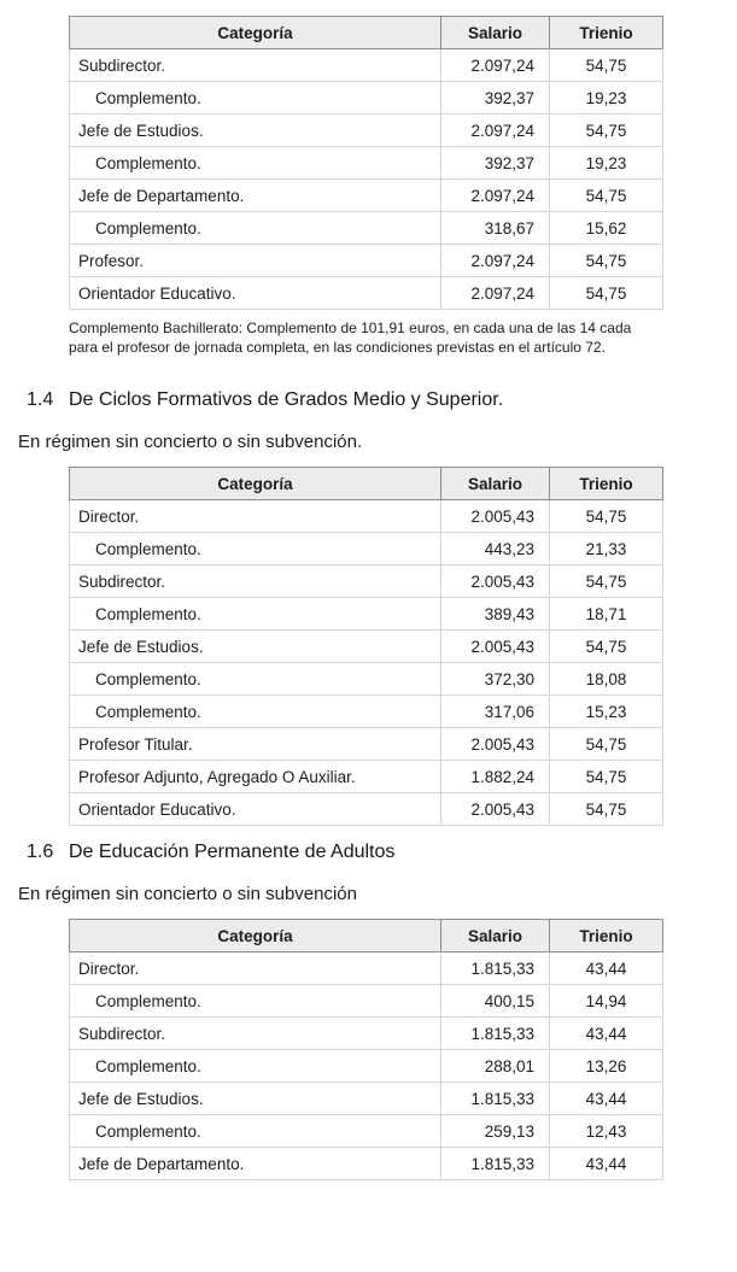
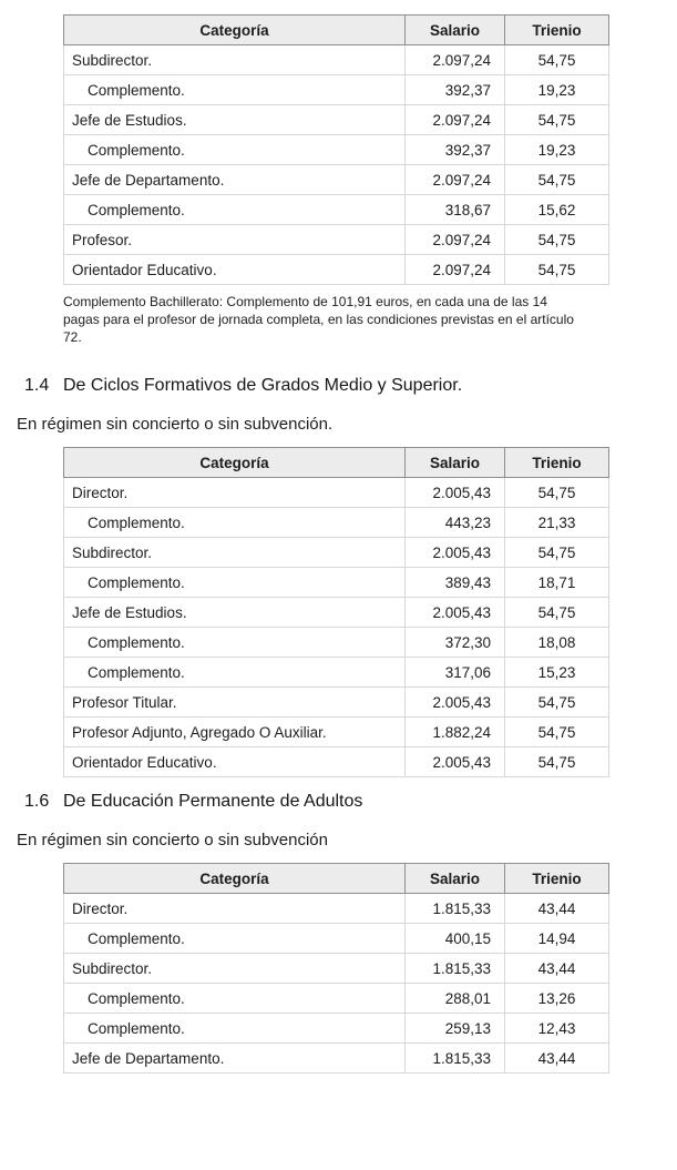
  Categoría	Salario	Trienio
  Subdirector.	2.097,24	54,75
  Complemento.	392,37	19,23
  Jefe de Estudios.	2.097,24	54,75
  Complemento.	392,37	19,23
  Jefe de Departamento.	2.097,24	54,75
  Complemento.	318,67	15,62
  Profesor.	2.097,24	54,75
  Orientador Educativo.	2.097,24	54,75
- Complemento Bachillerato: Complemento de 101,91 euros, en cada una de las 14 cada para el profesor de jornada completa, en las condiciones previstas en el artículo 72.
+ Complemento Bachillerato: Complemento de 101,91 euros, en cada una de las 14 pagas para el profesor de jornada completa, en las condiciones previstas en el artículo 72.
  1.4 De Ciclos Formativos de Grados Medio y Superior.
  En régimen sin concierto o sin subvención.
  Categoría	Salario	Trienio
  Director.	2.005,43	54,75
  Complemento.	443,23	21,33
  Subdirector.	2.005,43	54,75
  Complemento.	389,43	18,71
  Jefe de Estudios.	2.005,43	54,75
  Complemento.	372,30	18,08
  Complemento.	317,06	15,23
  Profesor Titular.	2.005,43	54,75
  Profesor Adjunto, Agregado O Auxiliar.	1.882,24	54,75
  Orientador Educativo.	2.005,43	54,75
  1.6 De Educación Permanente de Adultos
  En régimen sin concierto o sin subvención
  Categoría	Salario	Trienio
  Director.	1.815,33	43,44
  Complemento.	400,15	14,94
  Subdirector.	1.815,33	43,44
  Complemento.	288,01	13,26
- Jefe de Estudios.	1.815,33	43,44
  Complemento.	259,13	12,43
  Jefe de Departamento.	1.815,33	43,44
